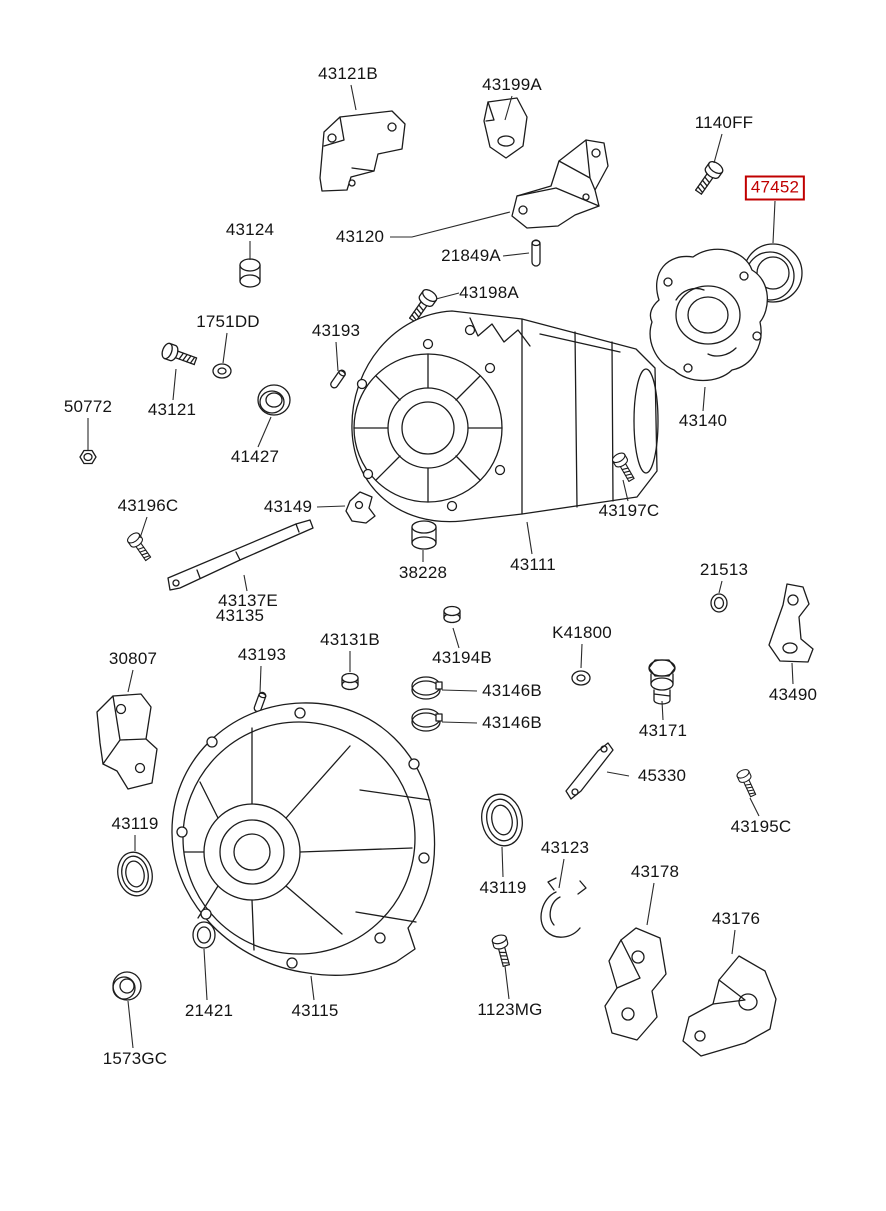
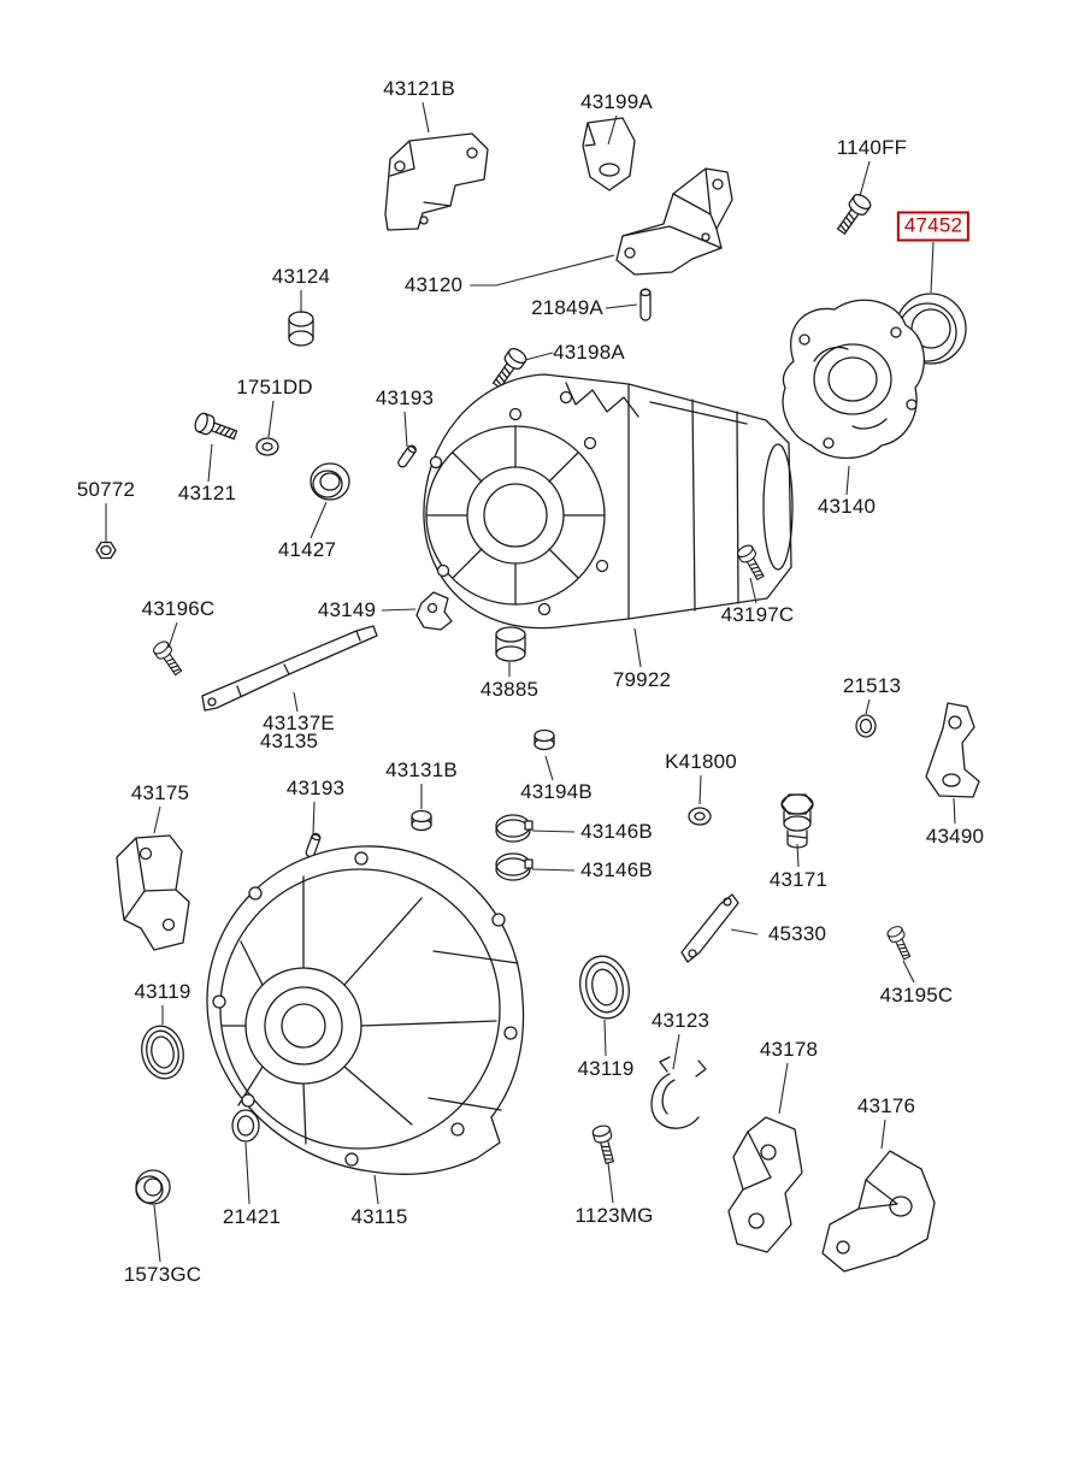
  43121B
  43199A
  1140FF
  47452
  43124
  43120
  21849A
  43198A
  1751DD
  43193
  50772
  43121
  41427
  43140
  43196C
  43149
  43197C
- 43111
+ 79922
- 38228
+ 43885
  21513
  43137E
  43135
  K41800
  43131B
  43193
  43194B
- 30807
+ 43175
  43146B
  43146B
  43490
  43171
  45330
  43195C
  43119
  43123
  43178
  43119
  43176
  21421
  43115
  1123MG
  1573GC
